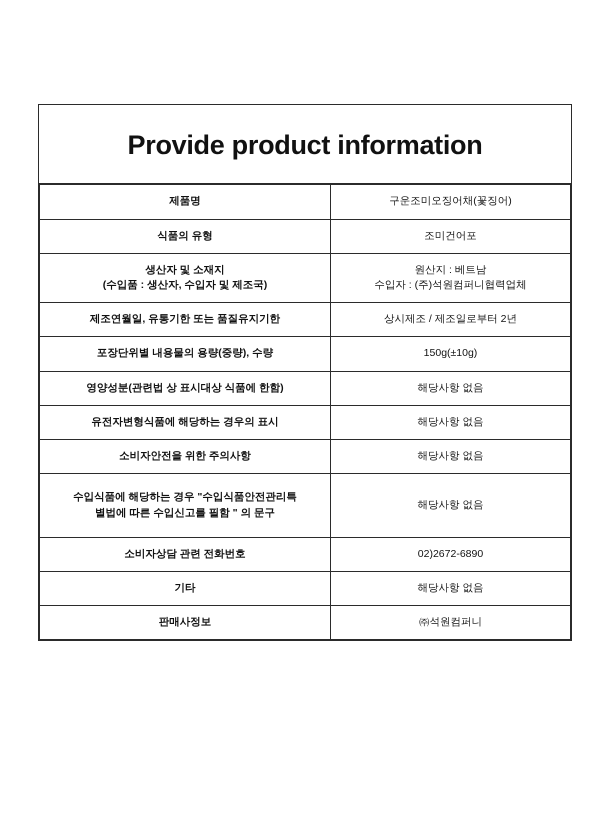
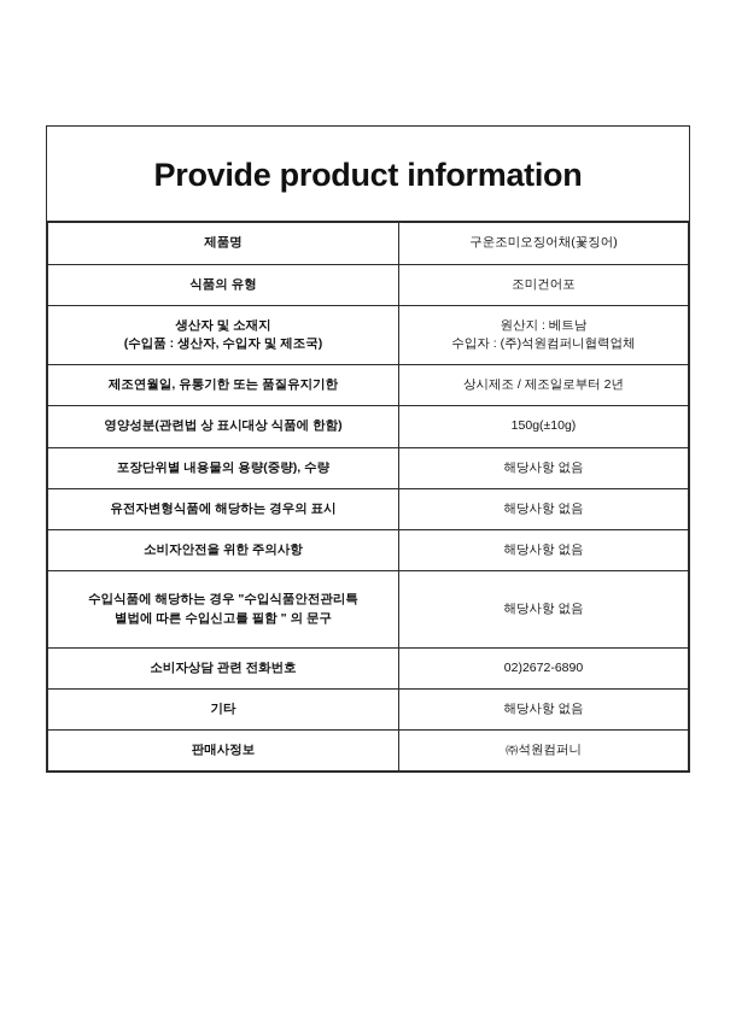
  Provide product information
  제품명	구운조미오징어채(꽃징어)
  식품의 유형	조미건어포
  생산자 및 소재지 (수입품 : 생산자, 수입자 및 제조국)	원산지 : 베트남 수입자 : (주)석원컴퍼니협력업체
  제조연월일, 유통기한 또는 품질유지기한	상시제조 / 제조일로부터 2년
- 포장단위별 내용물의 용량(중량), 수량	150g(±10g)
+ 영양성분(관련법 상 표시대상 식품에 한함)	150g(±10g)
- 영양성분(관련법 상 표시대상 식품에 한함)	해당사항 없음
+ 포장단위별 내용물의 용량(중량), 수량	해당사항 없음
  유전자변형식품에 해당하는 경우의 표시	해당사항 없음
  소비자안전을 위한 주의사항	해당사항 없음
  수입식품에 해당하는 경우 "수입식품안전관리특 별법에 따른 수입신고를 필함 " 의 문구	해당사항 없음
  소비자상담 관련 전화번호	02)2672-6890
  기타	해당사항 없음
  판매사정보	㈜석원컴퍼니
